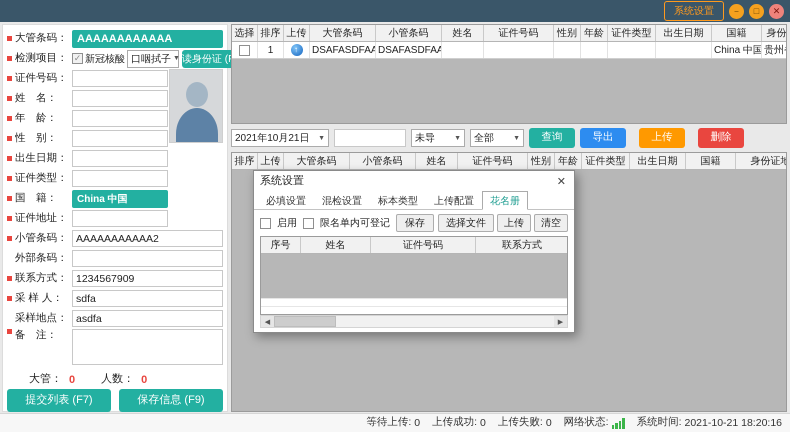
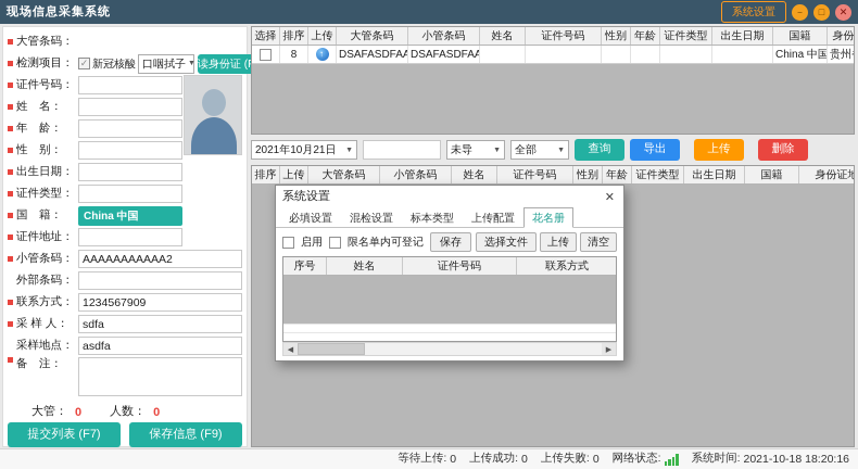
+ 现场信息采集系统
  系统设置
  －
  □
  ✕
  大管条码：
- AAAAAAAAAAAA
  检测项目：
  新冠核酸
  口咽拭子
  证件号码：
  姓 名：
  年 龄：
  性 别：
  出生日期：
  证件类型：
  国 籍：
  China 中国
  证件地址：
  小管条码：
  AAAAAAAAAAA2
  外部条码：
  联系方式：
  1234567909
  采 样 人：
  sdfa
  采样地点：
  asdfa
  备 注：
  大管：
  0
  人数：
  0
  提交列表 (F7)
  保存信息 (F9)
  选择
  排序
  上传
  大管条码
  小管条码
  姓名
  证件号码
  性别
  年龄
  证件类型
  出生日期
  国籍
- 1
+ 8
  DSAFASDFAA
  DSAFASDFAA
  China 中国
  2021年10月21日
  未导
  全部
  查询
  导出
  上传
  删除
  排序
  上传
  大管条码
  小管条码
  姓名
  证件号码
  性别
  年龄
  证件类型
  出生日期
  国籍
  身份证地
  系统设置
  ✕
  必填设置
  混检设置
  标本类型
  上传配置
  花名册
  启用
  限名单内可登记
  保存
  选择文件
  上传
  清空
  序号
  姓名
  证件号码
  联系方式
  等待上传:
  0
  上传成功:
  0
  上传失败:
  0
  网络状态:
  系统时间:
- 2021-10-21 18:20:16
+ 2021-10-18 18:20:16
